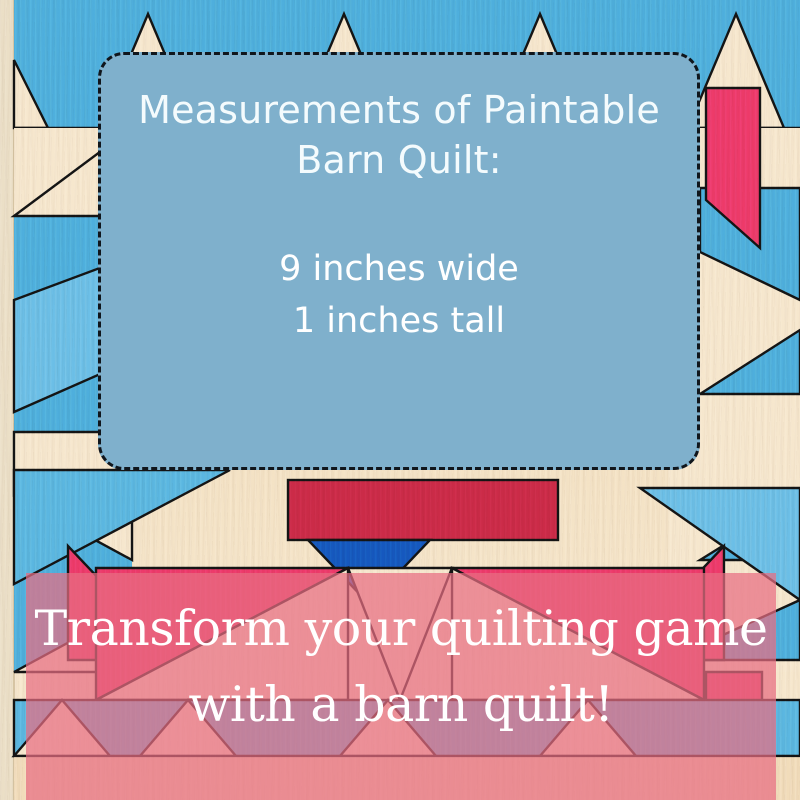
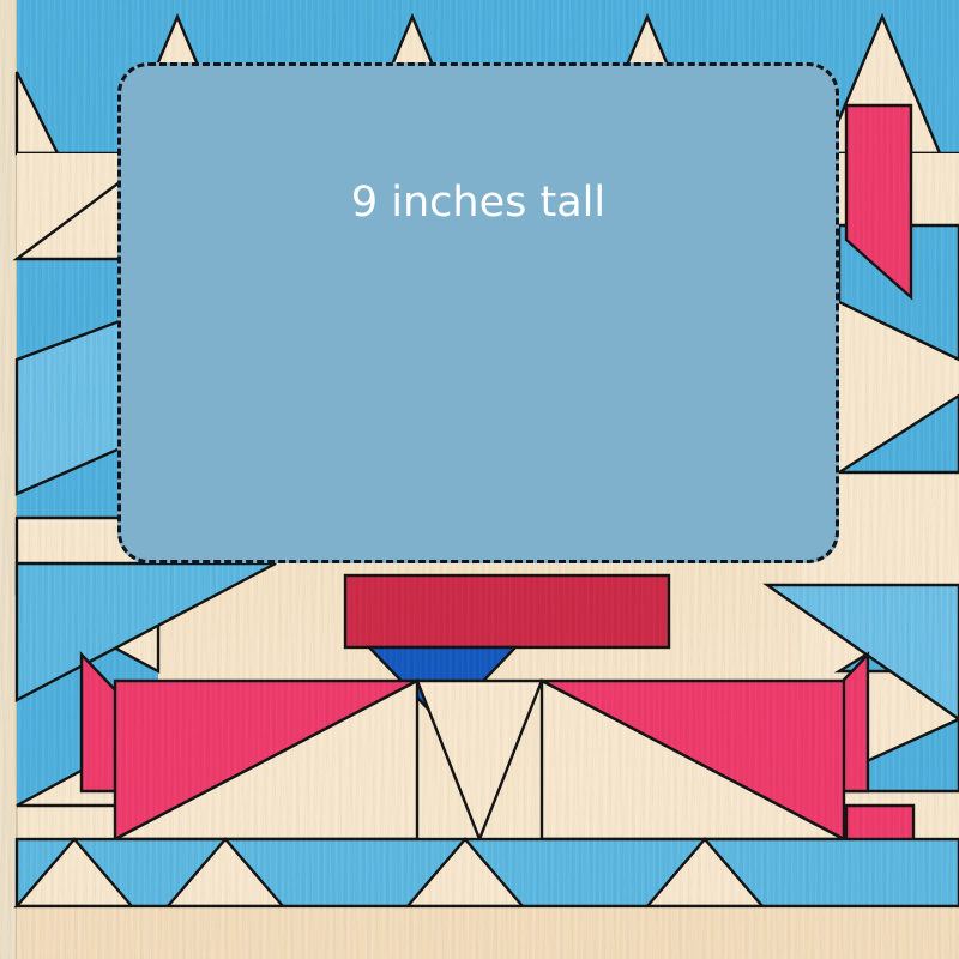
- Measurements of Paintable Barn Quilt:
- 9 inches wide
- 1 inches tall
+ 9 inches tall
- Transform your quilting game
- with a barn quilt!
